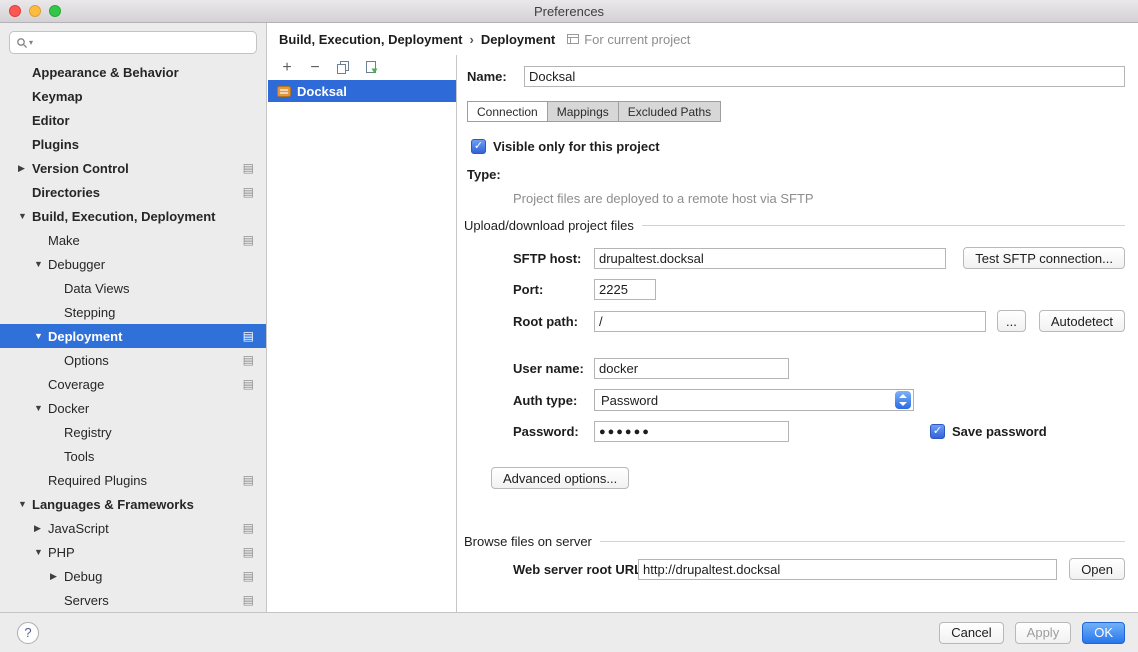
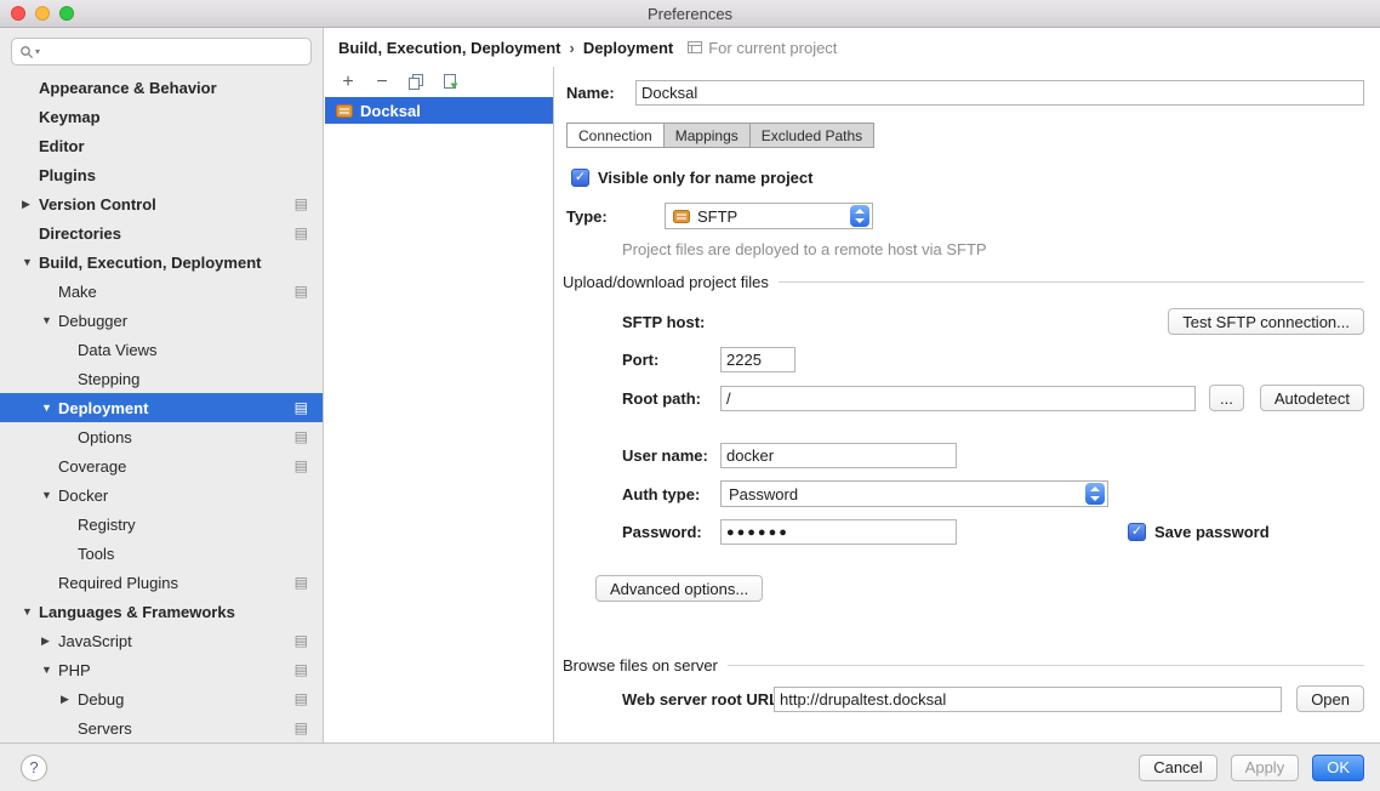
  Preferences
  ▾
  Appearance & Behavior
  Keymap
  Editor
  Plugins
  ▶
  Version Control
  ▤
  Directories
  ▤
  ▼
  Build, Execution, Deployment
  Make
  ▤
  ▼
  Debugger
  Data Views
  Stepping
  ▼
  Deployment
  ▤
  Options
  ▤
  Coverage
  ▤
  ▼
  Docker
  Registry
  Tools
  Required Plugins
  ▤
  ▼
  Languages & Frameworks
  ▶
  JavaScript
  ▤
  ▼
  PHP
  ▤
  ▶
  Debug
  ▤
  Servers
  ▤
  Build, Execution, Deployment
  ›
  Deployment
  For current project
  +
  −
  Docksal
  Name:
  Docksal
  Connection
  Mappings
  Excluded Paths
  ✓
- Visible only for this project
+ Visible only for name project
  Type:
+ SFTP
  Project files are deployed to a remote host via SFTP
  Upload/download project files
  SFTP host:
- drupaltest.docksal
  Test SFTP connection...
  Port:
  2225
  Root path:
  /
  ...
  Autodetect
  User name:
  docker
  Auth type:
  Password
  Password:
  ●●●●●●
  ✓
  Save password
  Advanced options...
  Browse files on server
  Web server root UR
  http://drupaltest.docksal
  Open
  ?
  Cancel
  Apply
  OK
